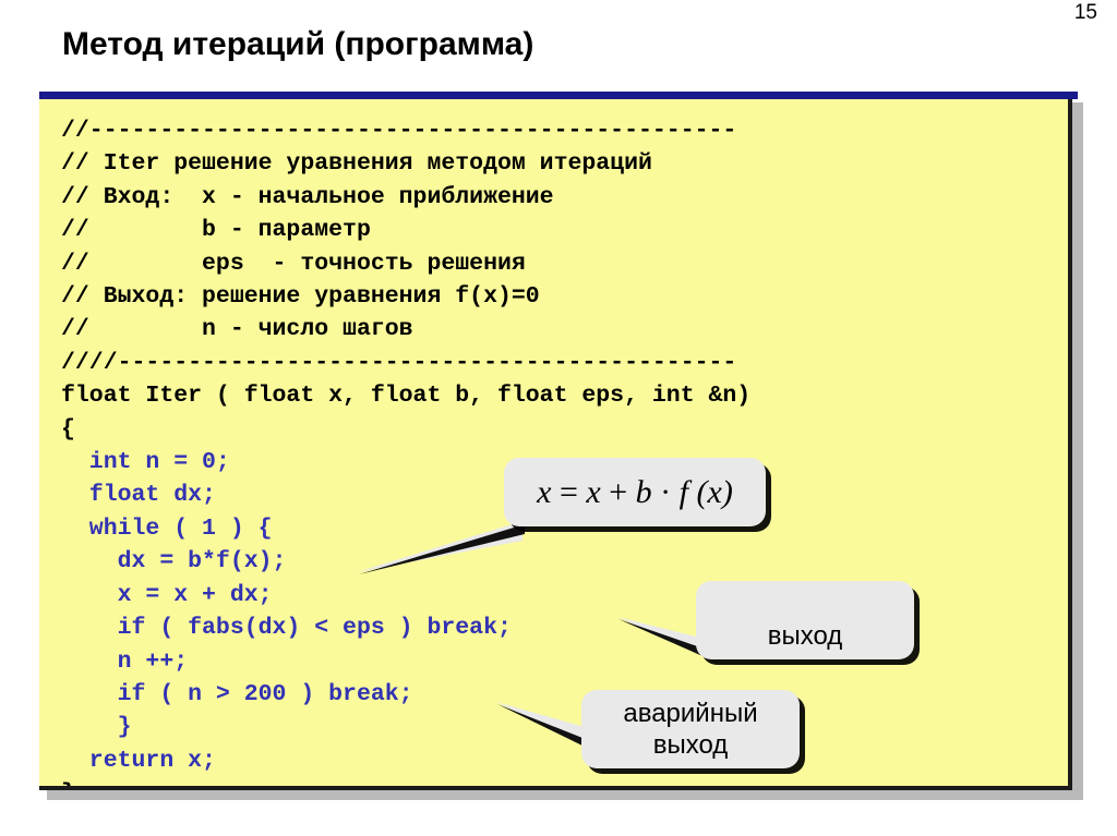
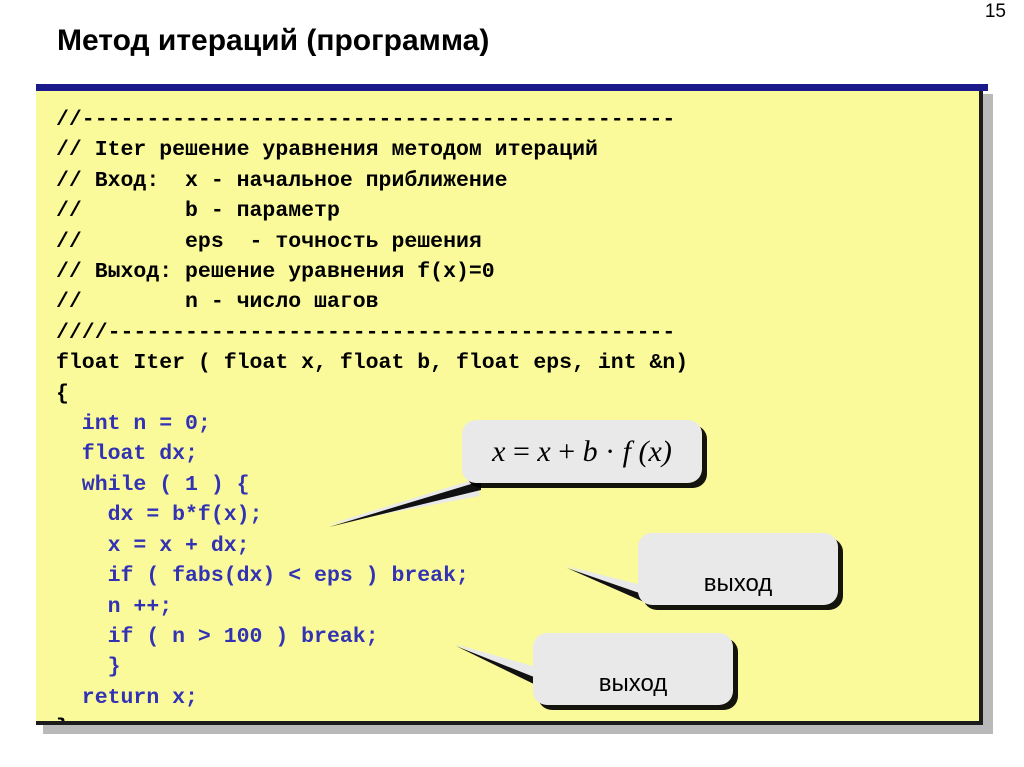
  15
  Метод итераций (программа)
- //---------------------------------------------- // Iter решение уравнения методом итераций // Вход: x - начальное приближение // b - параметр // eps - точность решения // Выход: решение уравнения f(x)=0 // n - число шагов ////-------------------------------------------- float Iter ( float x, float b, float eps, int &n) { int n = 0; float dx; while ( 1 ) { dx = b*f(x); x = x + dx; if ( fabs(dx) < eps ) break; n ++; if ( n > 200 ) break; } return x;
+ //---------------------------------------------- // Iter решение уравнения методом итераций // Вход: x - начальное приближение // b - параметр // eps - точность решения // Выход: решение уравнения f(x)=0 // n - число шагов ////-------------------------------------------- float Iter ( float x, float b, float eps, int &n) { int n = 0; float dx; while ( 1 ) { dx = b*f(x); x = x + dx; if ( fabs(dx) < eps ) break; n ++; if ( n > 100 ) break; } return x;
  x = x + b · f (x)
  выход
- аварийный
  выход
